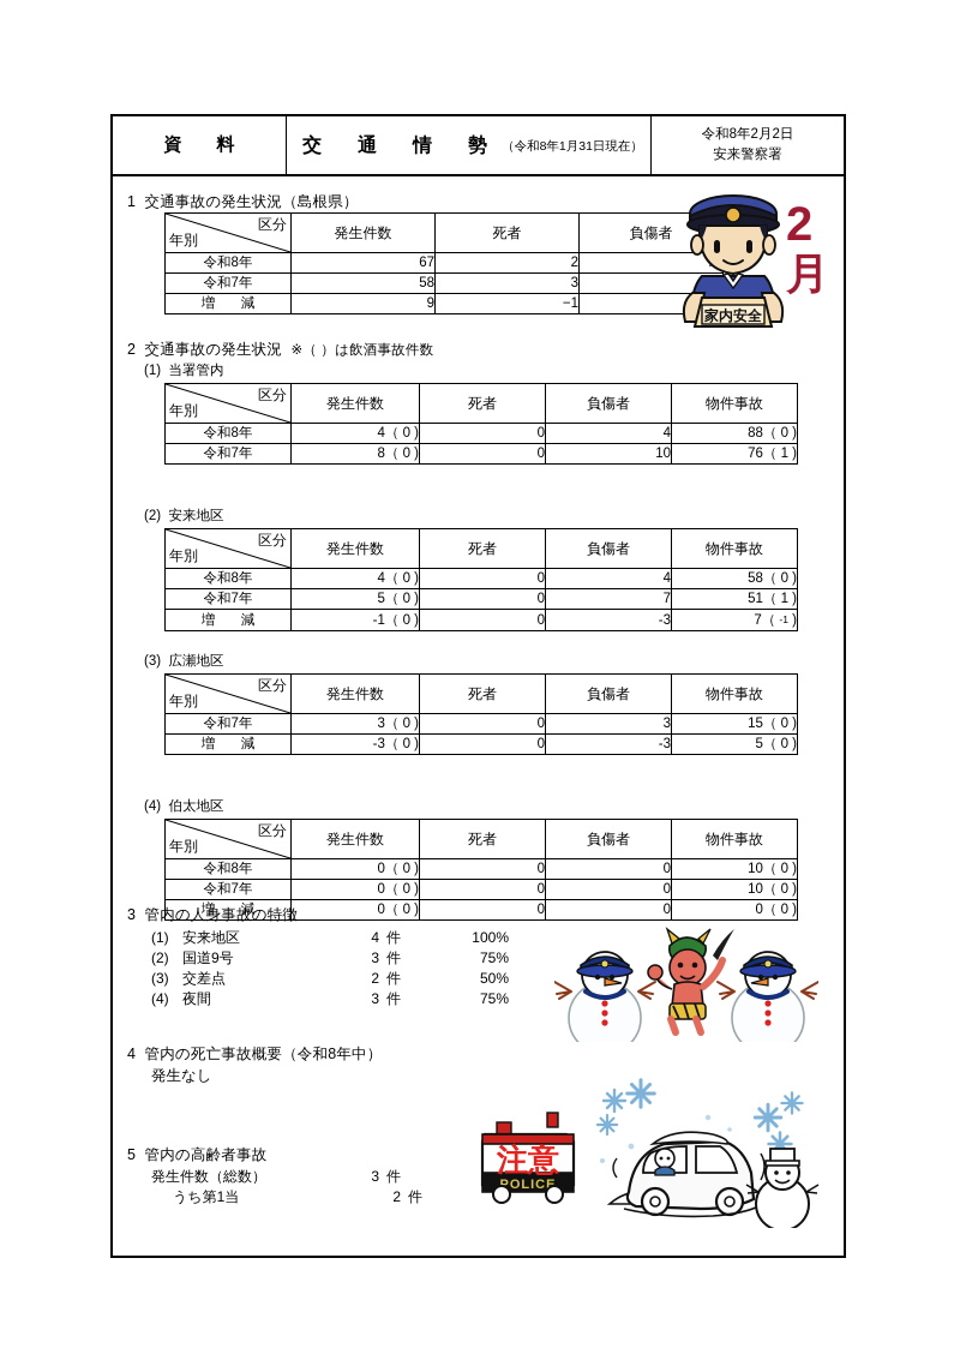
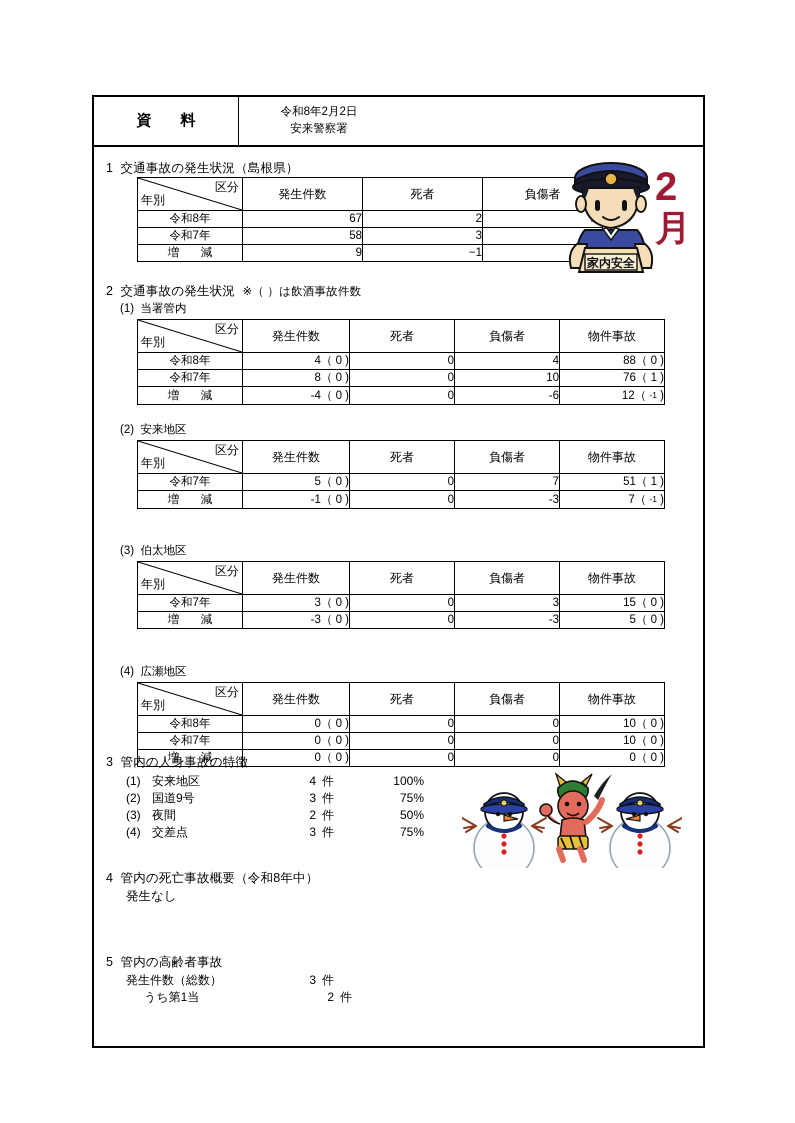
  資 料
- 交 通 情 勢
- （令和8年1月31日現在）
  令和8年2月2日
  安来警察署
  1 交通事故の発生状況（島根県）
  区分 年別	発生件数	死者	負傷者
  令和8年	67	2
  令和7年	58	3
  増 減	9	−1
  2 交通事故の発生状況 ※（ ）は飲酒事故件数
  (1) 当署管内
  区分年別	発生件数	死者	負傷者	物件事故
  令和8年	4（ 0 )	0	4	88（ 0 )
  令和7年	8（ 0 )	0	10	76（ 1 )
+ 増 減	-4（ 0 )	0	-6	12（ -1 )
  (2) 安来地区
  区分年別	発生件数	死者	負傷者	物件事故
- 令和8年	4（ 0 )	0	4	58（ 0 )
  令和7年	5（ 0 )	0	7	51（ 1 )
  増 減	-1（ 0 )	0	-3	7（ -1 )
- (3) 広瀬地区
+ (3) 伯太地区
  区分年別	発生件数	死者	負傷者	物件事故
  令和7年	3（ 0 )	0	3	15（ 0 )
  増 減	-3（ 0 )	0	-3	5（ 0 )
- (4) 伯太地区
+ (4) 広瀬地区
  区分年別	発生件数	死者	負傷者	物件事故
  令和8年	0（ 0 )	0	0	10（ 0 )
  令和7年	0（ 0 )	0	0	10（ 0 )
  増 減	0（ 0 )	0	0	0（ 0 )
  3 管内の人身事故の特徴
  (1)
  安来地区
  4 件
  100%
  (2)
  国道9号
  3 件
  75%
  (3)
- 交差点
+ 夜間
  2 件
  50%
  (4)
- 夜間
+ 交差点
  3 件
  75%
  4 管内の死亡事故概要（令和8年中）
  発生なし
  5 管内の高齢者事故
  発生件数（総数）
  3 件
  うち第1当
  2 件
  2
  月
  家内安全
- 注意
- POLICE
